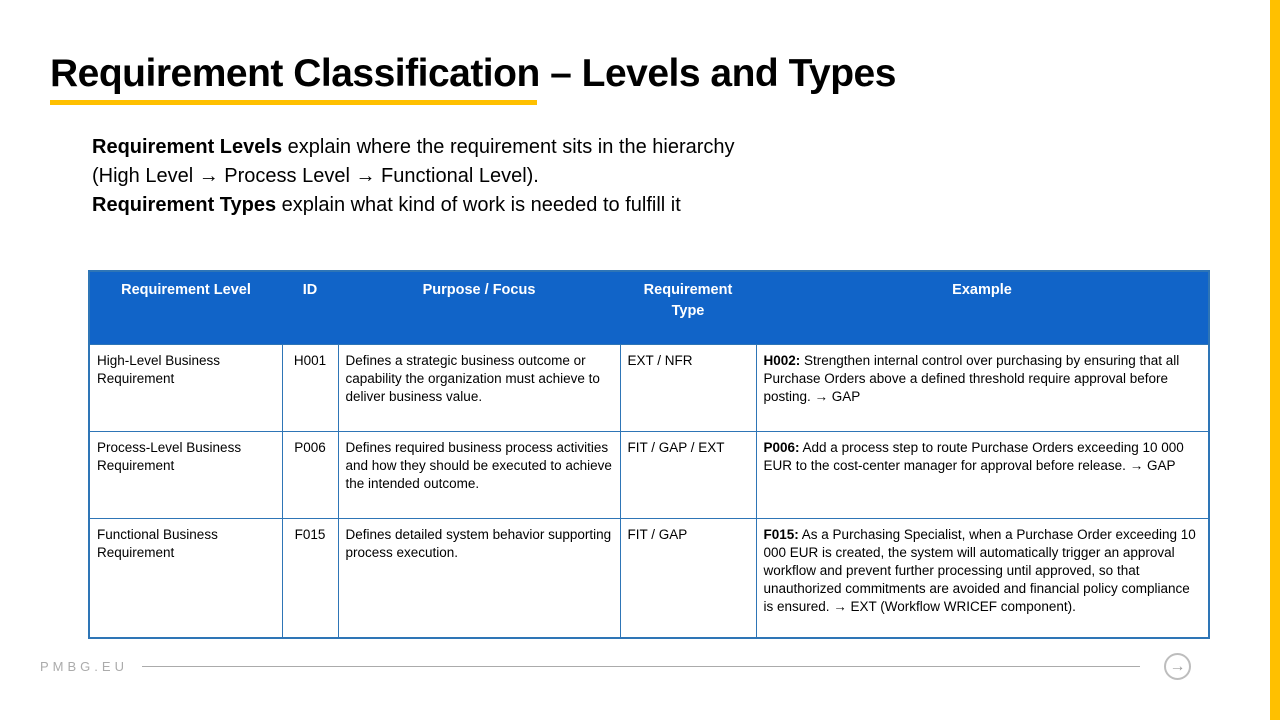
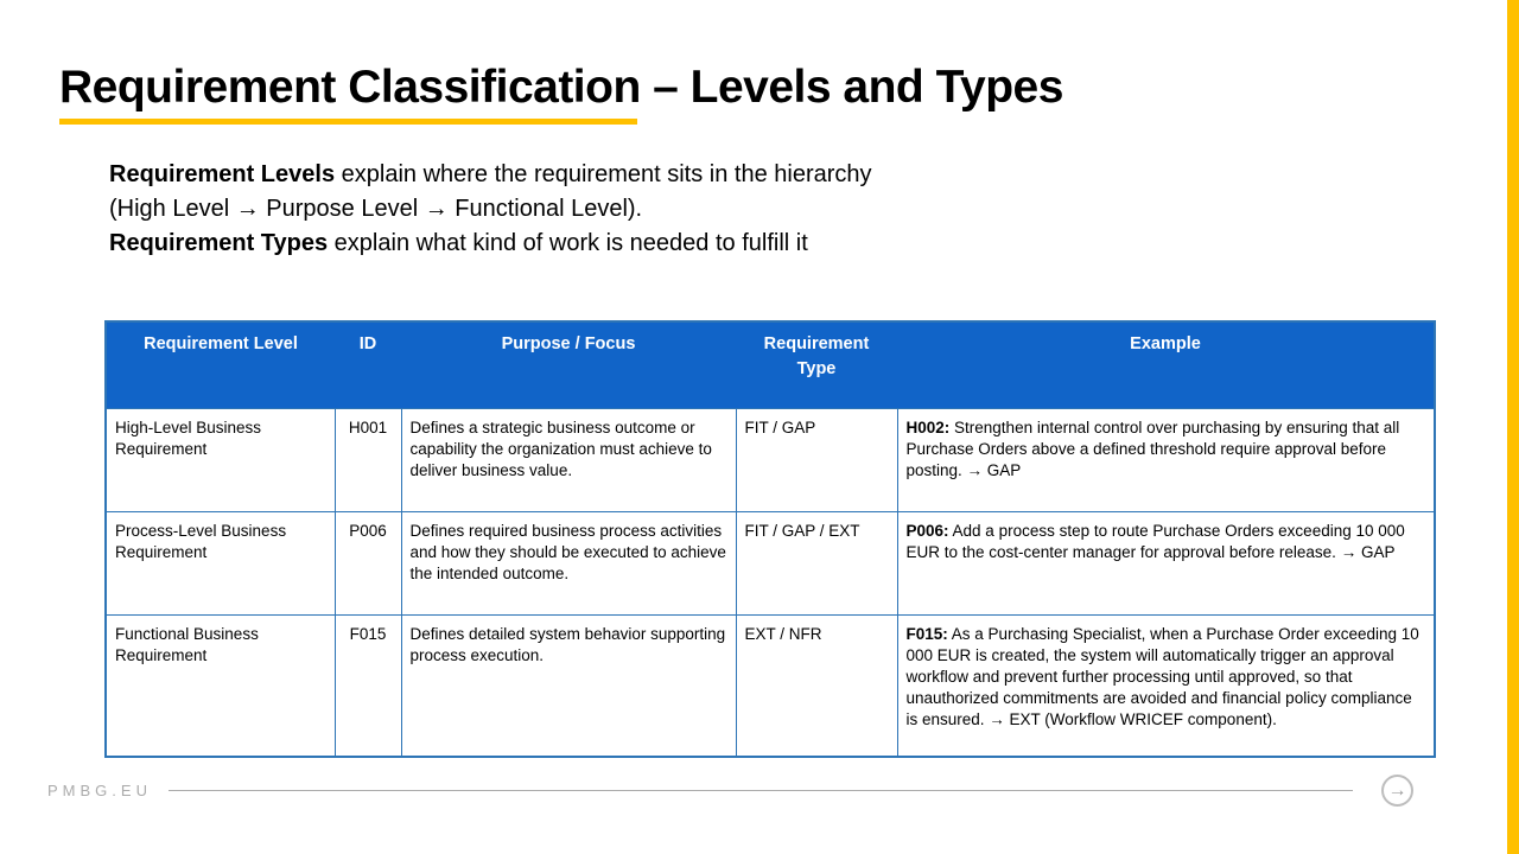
  Requirement Classification – Levels and Types
  Requirement Levels explain where the requirement sits in the hierarchy
- (High Level → Process Level → Functional Level).
+ (High Level → Purpose Level → Functional Level).
  Requirement Types explain what kind of work is needed to fulfill it
  Requirement Level	ID	Purpose / Focus	Requirement Type	Example
- High-Level Business Requirement	H001	Defines a strategic business outcome or capability the organization must achieve to deliver business value.	EXT / NFR	H002: Strengthen internal control over purchasing by ensuring that all Purchase Orders above a defined threshold require approval before posting. → GAP
+ High-Level Business Requirement	H001	Defines a strategic business outcome or capability the organization must achieve to deliver business value.	FIT / GAP	H002: Strengthen internal control over purchasing by ensuring that all Purchase Orders above a defined threshold require approval before posting. → GAP
  Process-Level Business Requirement	P006	Defines required business process activities and how they should be executed to achieve the intended outcome.	FIT / GAP / EXT	P006: Add a process step to route Purchase Orders exceeding 10 000 EUR to the cost-center manager for approval before release. → GAP
- Functional Business Requirement	F015	Defines detailed system behavior supporting process execution.	FIT / GAP	F015: As a Purchasing Specialist, when a Purchase Order exceeding 10 000 EUR is created, the system will automatically trigger an approval workflow and prevent further processing until approved, so that unauthorized commitments are avoided and financial policy compliance is ensured. → EXT (Workflow WRICEF component).
+ Functional Business Requirement	F015	Defines detailed system behavior supporting process execution.	EXT / NFR	F015: As a Purchasing Specialist, when a Purchase Order exceeding 10 000 EUR is created, the system will automatically trigger an approval workflow and prevent further processing until approved, so that unauthorized commitments are avoided and financial policy compliance is ensured. → EXT (Workflow WRICEF component).
  PMBG.EU
  →
